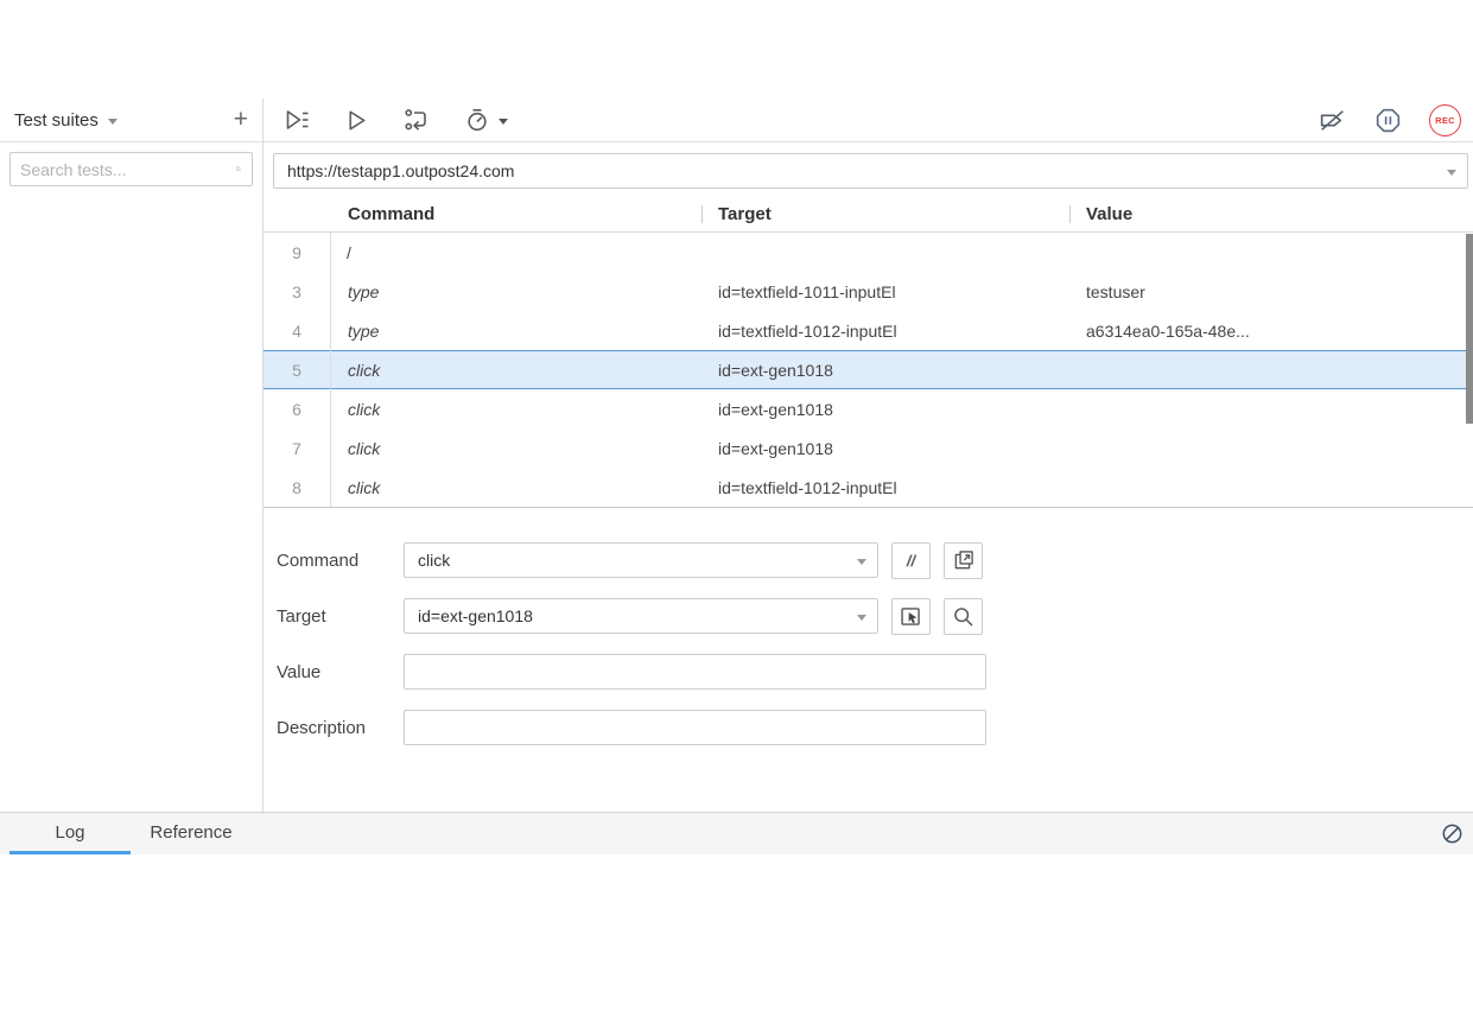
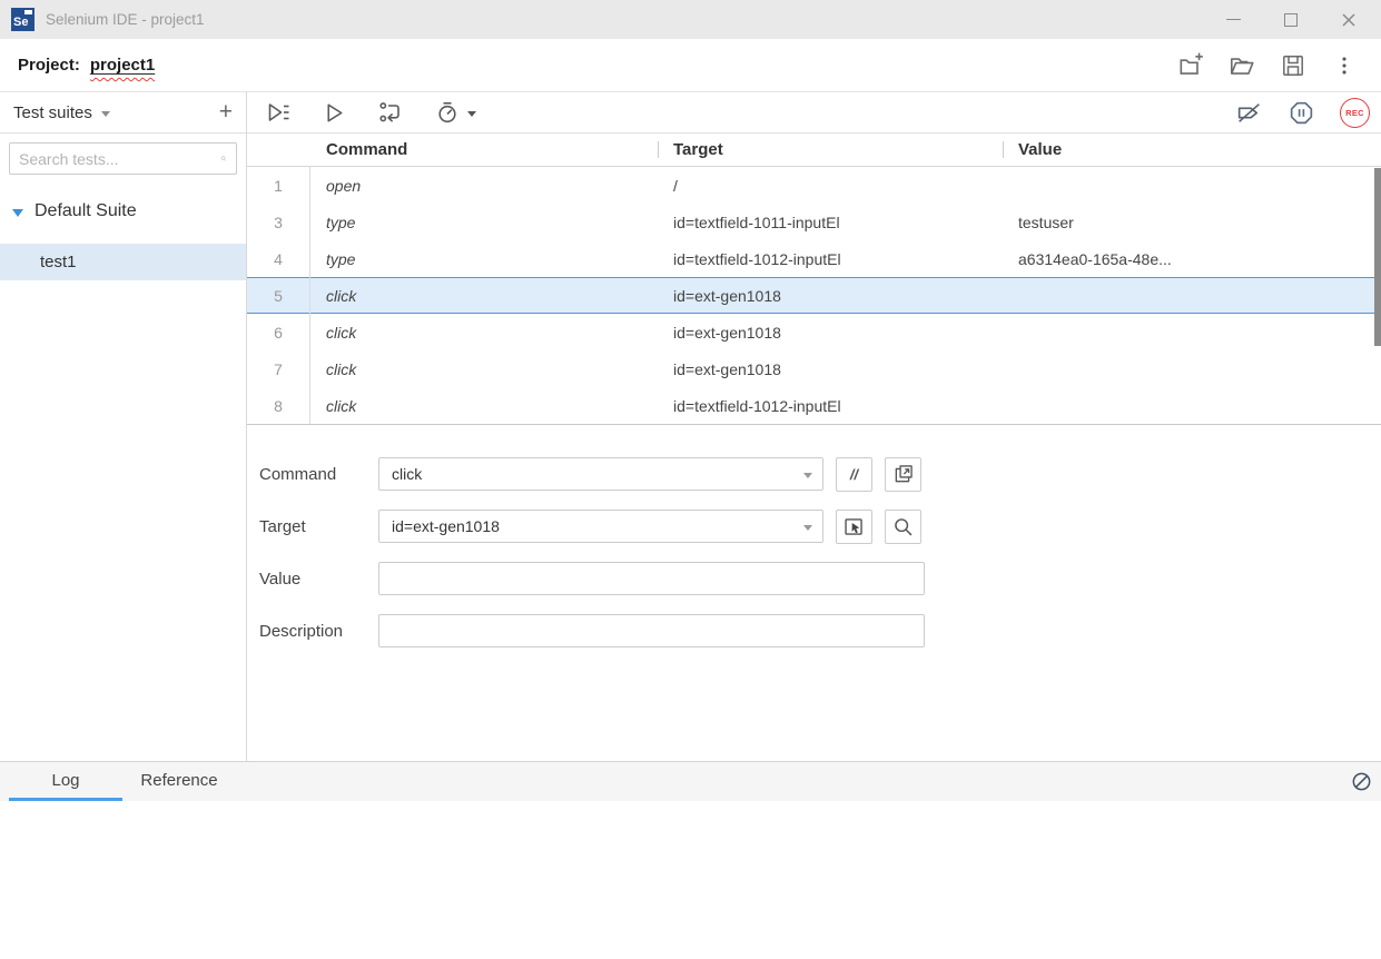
+ Se
+ Selenium IDE - project1
+ Project:
+ project1
  Test suites
  +
  Search tests...
+ Default Suite
+ test1
  REC
- https://testapp1.outpost24.com
  Command
  Target
  Value
- 9
+ 1
+ open
  /
  3
  type
  id=textfield-1011-inputEl
  testuser
  4
  type
  id=textfield-1012-inputEl
  a6314ea0-165a-48e...
  5
  click
  id=ext-gen1018
  6
  click
  id=ext-gen1018
  7
  click
  id=ext-gen1018
  8
  click
  id=textfield-1012-inputEl
  Command
  click
  //
  Target
  id=ext-gen1018
  Value
  Description
  Log
  Reference
